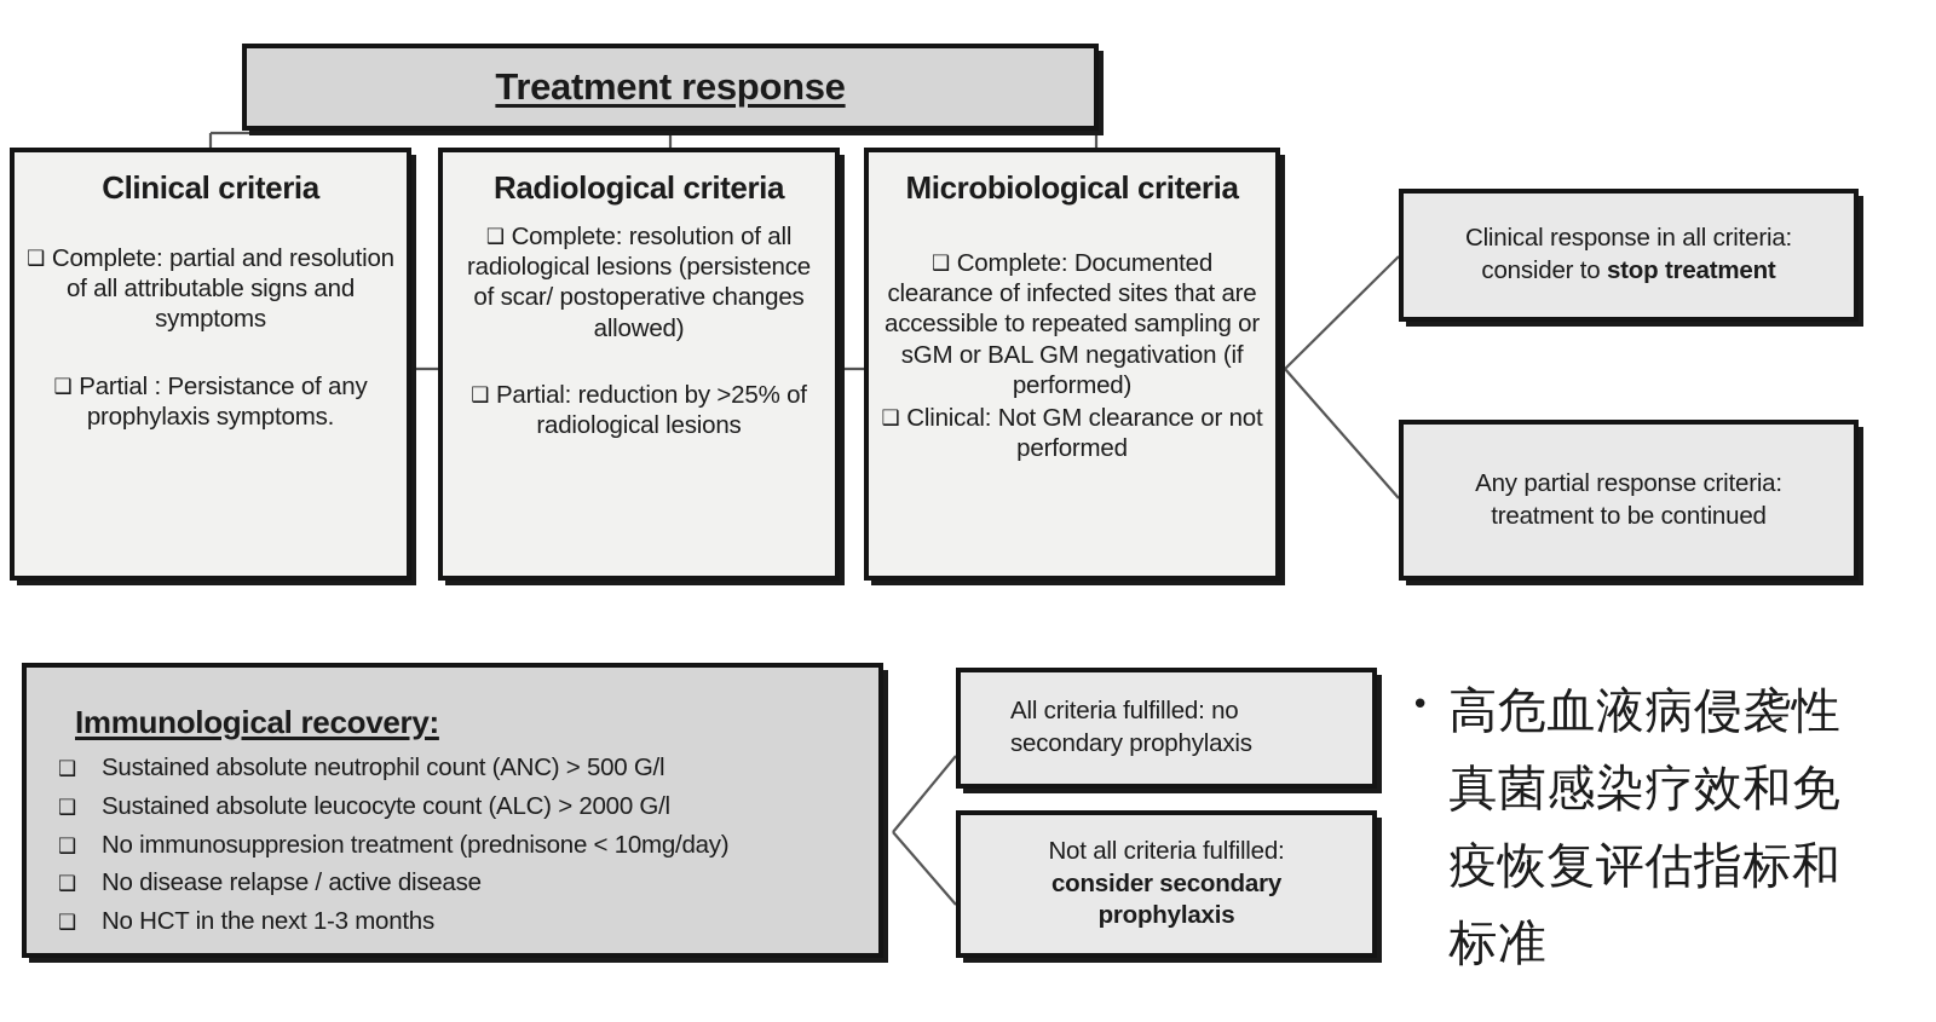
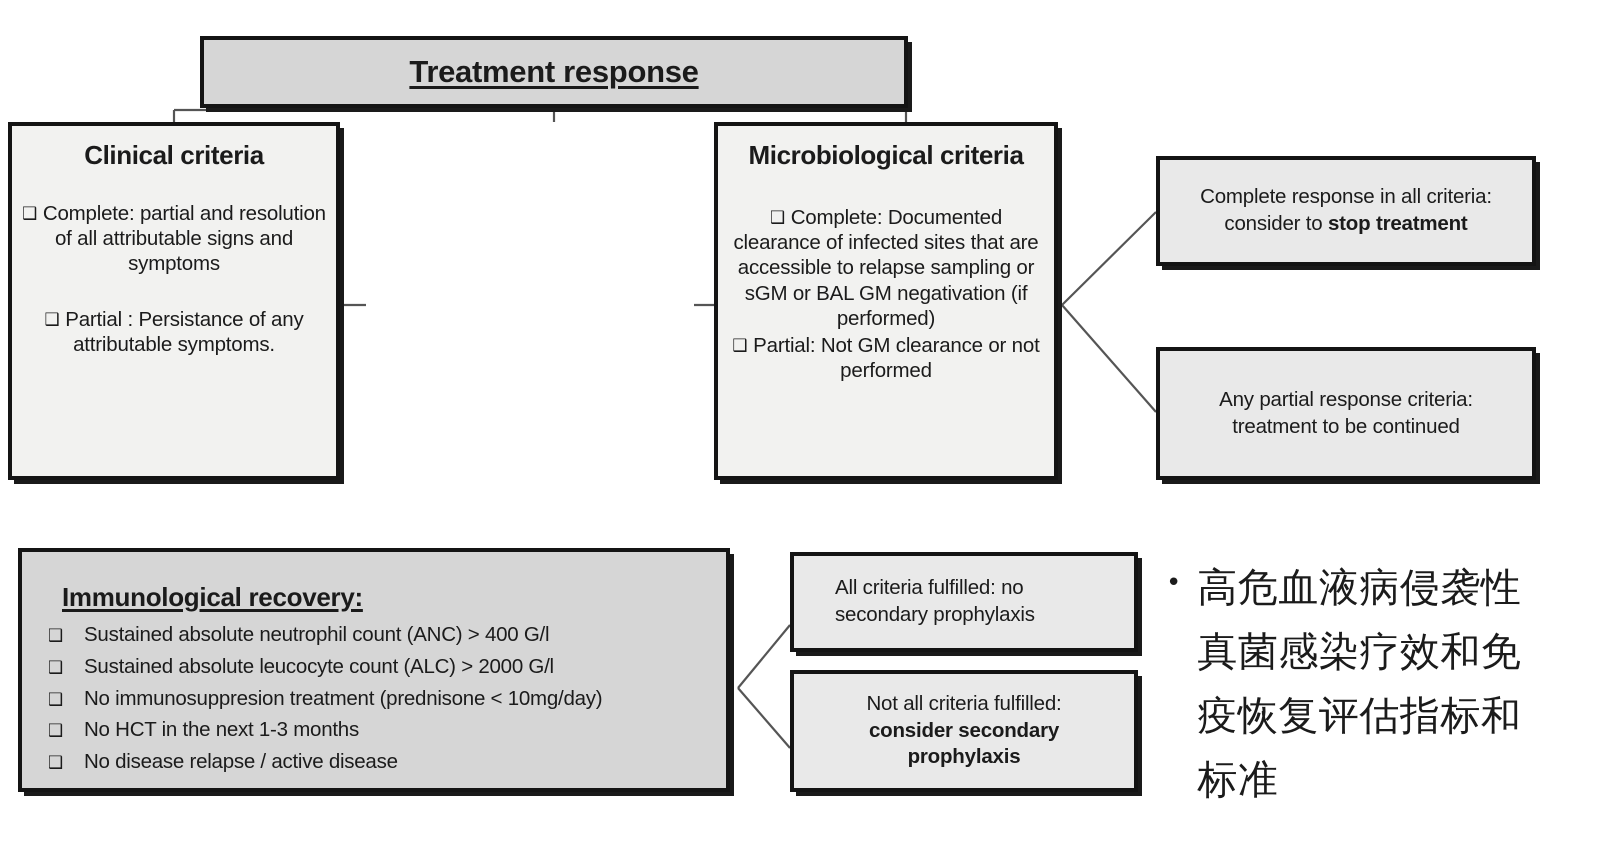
  Treatment response
  Clinical criteria
  ❑ Complete: partial and resolution of all attributable signs and symptoms
- ❑ Partial : Persistance of any prophylaxis symptoms.
+ ❑ Partial : Persistance of any attributable symptoms.
- Radiological criteria
- ❑ Complete: resolution of all radiological lesions (persistence of scar/ postoperative changes allowed)
- ❑ Partial: reduction by >25% of radiological lesions
  Microbiological criteria
- ❑ Complete: Documented clearance of infected sites that are accessible to repeated sampling or sGM or BAL GM negativation (if performed)
+ ❑ Complete: Documented clearance of infected sites that are accessible to relapse sampling or sGM or BAL GM negativation (if performed)
- ❑ Clinical: Not GM clearance or not performed
+ ❑ Partial: Not GM clearance or not performed
- Clinical response in all criteria:
+ Complete response in all criteria:
  consider to stop treatment
  Any partial response criteria:
  treatment to be continued
  Immunological recovery:
  ❑
- Sustained absolute neutrophil count (ANC) > 500 G/l
+ Sustained absolute neutrophil count (ANC) > 400 G/l
  ❑
  Sustained absolute leucocyte count (ALC) > 2000 G/l
  ❑
  No immunosuppresion treatment (prednisone < 10mg/day)
  ❑
- No disease relapse / active disease
+ No HCT in the next 1-3 months
  ❑
- No HCT in the next 1-3 months
+ No disease relapse / active disease
  All criteria fulfilled: no
  secondary prophylaxis
  Not all criteria fulfilled:
  consider secondary
  prophylaxis
  •
  高危血液病侵袭性真菌感染疗效和免疫恢复评估指标和标准
